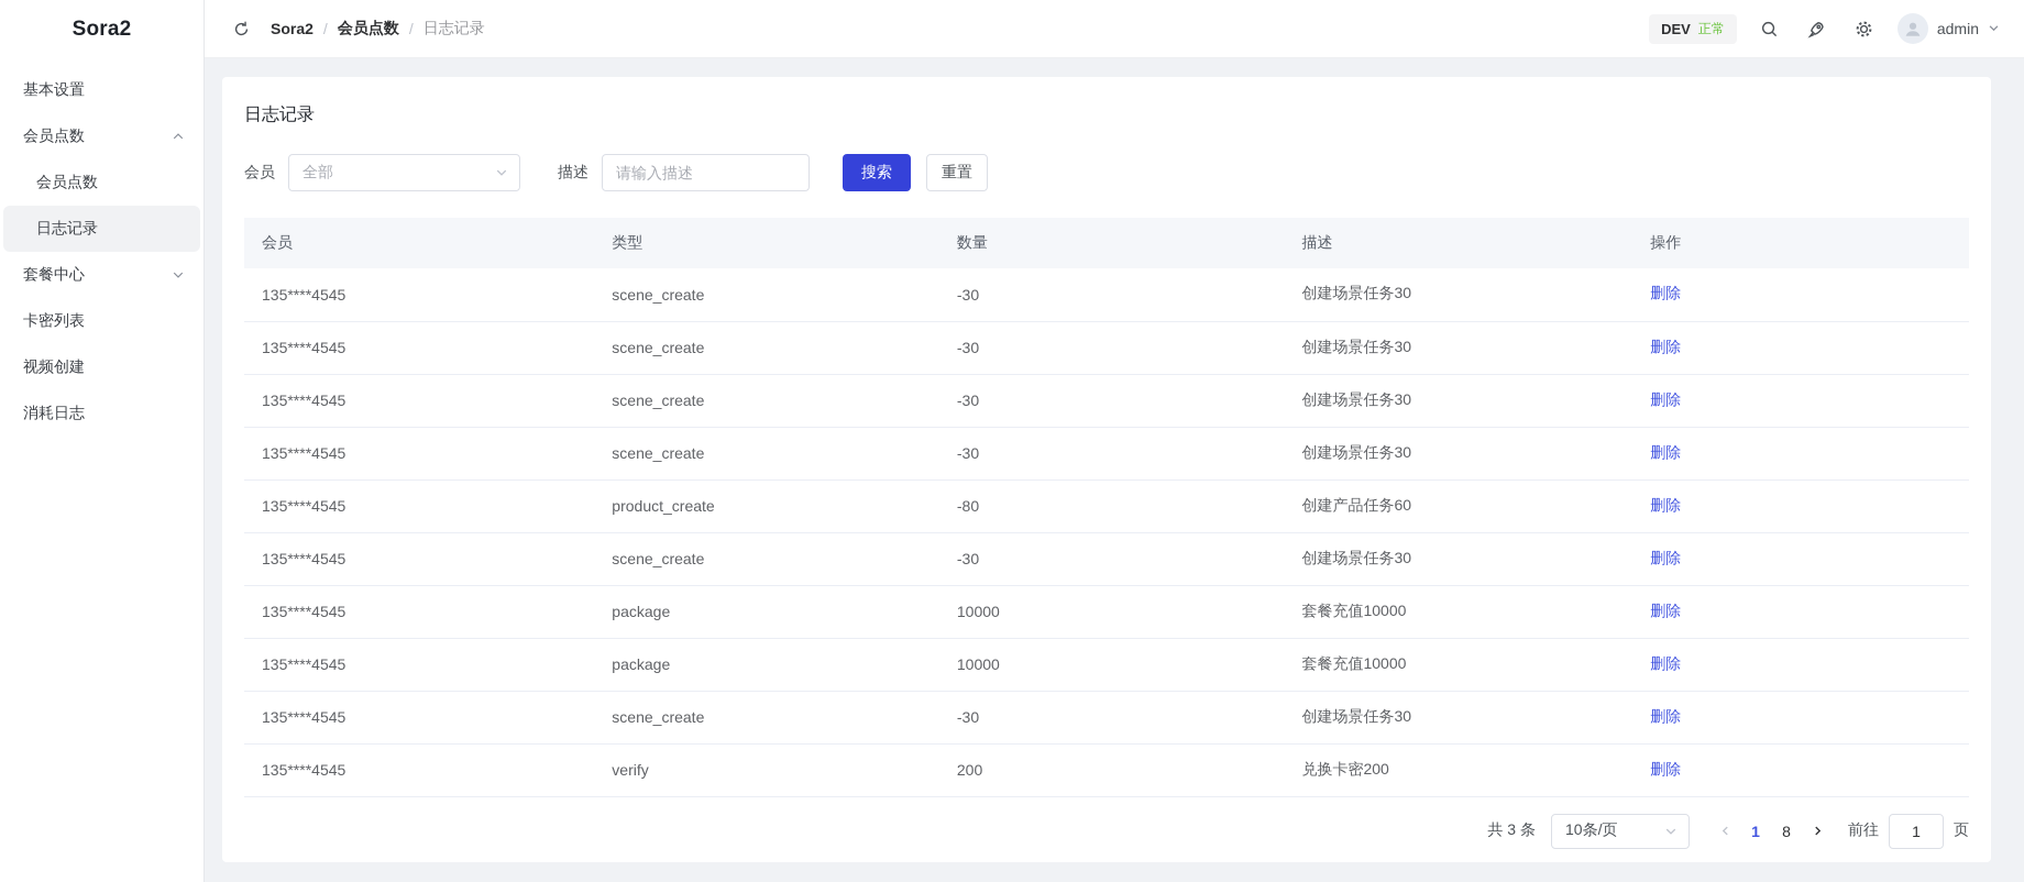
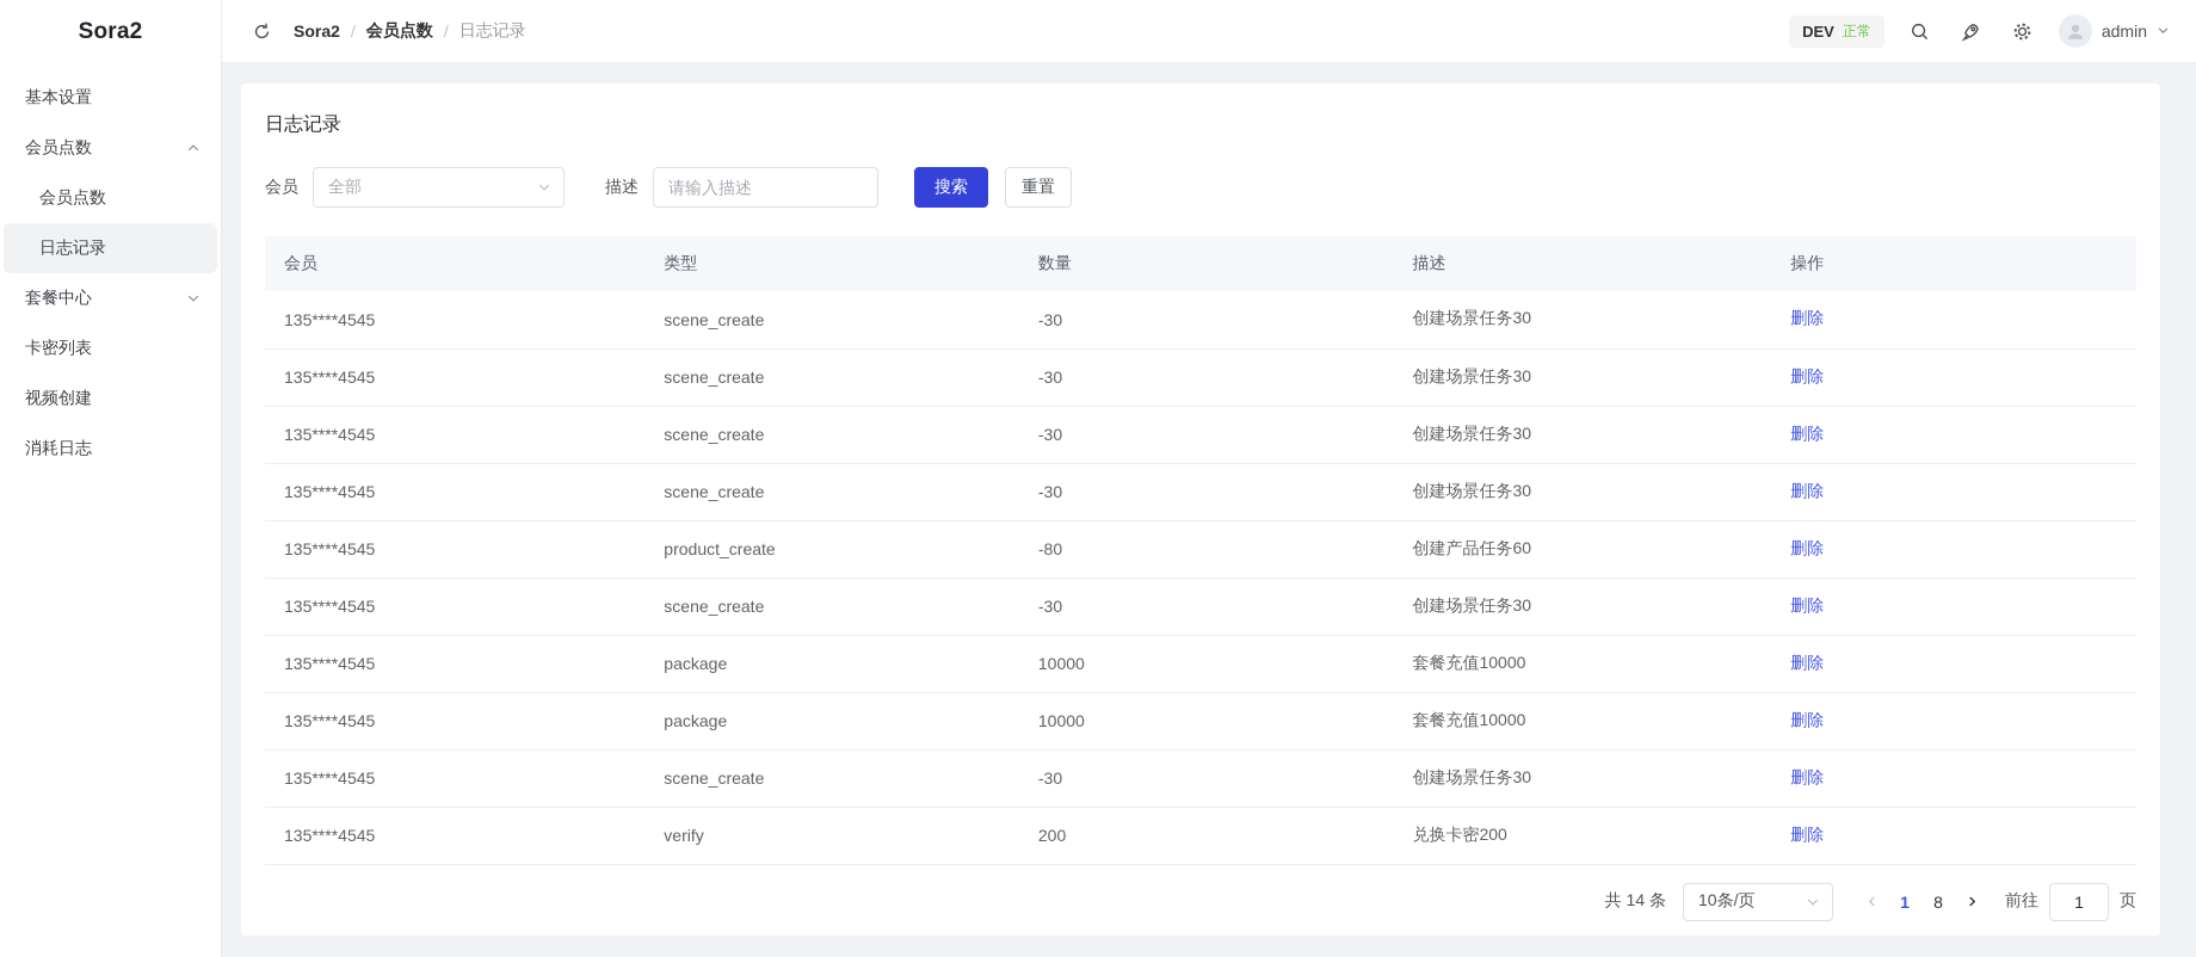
  Sora2
  基本设置
  会员点数
  会员点数
  日志记录
  套餐中心
  卡密列表
  视频创建
  消耗日志
  Sora2
  /
  会员点数
  /
  日志记录
  DEV
  正常
  admin
  日志记录
  会员
  全部
  描述
  请输入描述
  搜索
  重置
  会员	类型	数量	描述	操作
  135****4545	scene_create	-30	创建场景任务30	删除
  135****4545	scene_create	-30	创建场景任务30	删除
  135****4545	scene_create	-30	创建场景任务30	删除
  135****4545	scene_create	-30	创建场景任务30	删除
  135****4545	product_create	-80	创建产品任务60	删除
  135****4545	scene_create	-30	创建场景任务30	删除
  135****4545	package	10000	套餐充值10000	删除
  135****4545	package	10000	套餐充值10000	删除
  135****4545	scene_create	-30	创建场景任务30	删除
  135****4545	verify	200	兑换卡密200	删除
- 共 3 条
+ 共 14 条
  10条/页
  1
  8
  前往
  1
  页
